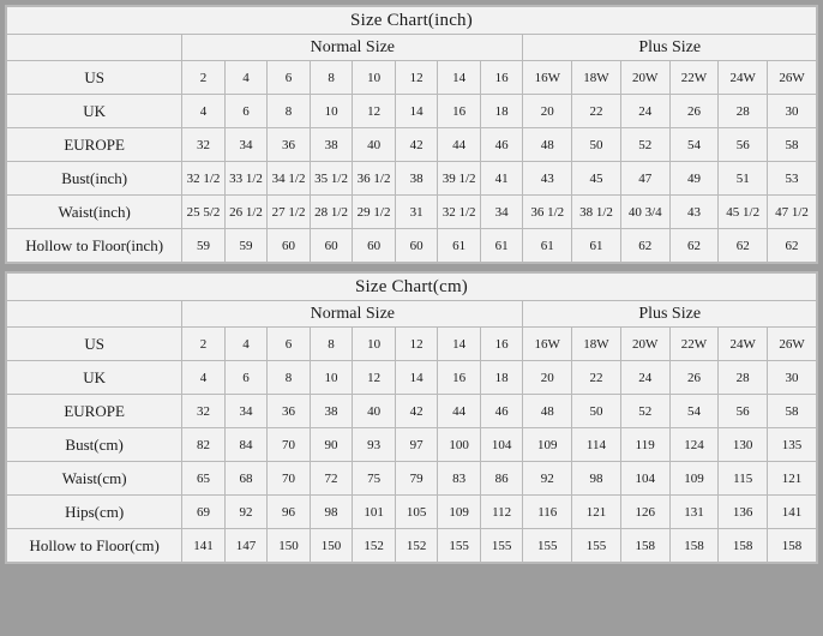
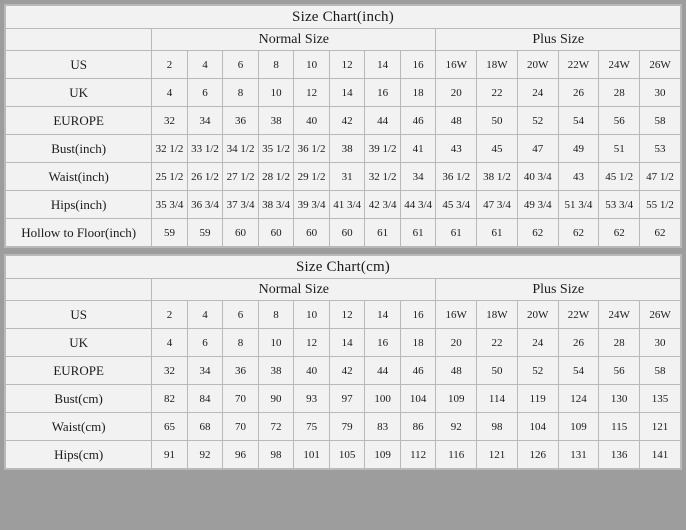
  Size Chart(inch)
  	Normal Size	Plus Size
  US	2	4	6	8	10	12	14	16	16W	18W	20W	22W	24W	26W
  UK	4	6	8	10	12	14	16	18	20	22	24	26	28	30
  EUROPE	32	34	36	38	40	42	44	46	48	50	52	54	56	58
  Bust(inch)	32 1/2	33 1/2	34 1/2	35 1/2	36 1/2	38	39 1/2	41	43	45	47	49	51	53
- Waist(inch)	25 5/2	26 1/2	27 1/2	28 1/2	29 1/2	31	32 1/2	34	36 1/2	38 1/2	40 3/4	43	45 1/2	47 1/2
+ Waist(inch)	25 1/2	26 1/2	27 1/2	28 1/2	29 1/2	31	32 1/2	34	36 1/2	38 1/2	40 3/4	43	45 1/2	47 1/2
+ Hips(inch)	35 3/4	36 3/4	37 3/4	38 3/4	39 3/4	41 3/4	42 3/4	44 3/4	45 3/4	47 3/4	49 3/4	51 3/4	53 3/4	55 1/2
  Hollow to Floor(inch)	59	59	60	60	60	60	61	61	61	61	62	62	62	62
  Size Chart(cm)
  	Normal Size	Plus Size
  US	2	4	6	8	10	12	14	16	16W	18W	20W	22W	24W	26W
  UK	4	6	8	10	12	14	16	18	20	22	24	26	28	30
  EUROPE	32	34	36	38	40	42	44	46	48	50	52	54	56	58
  Bust(cm)	82	84	70	90	93	97	100	104	109	114	119	124	130	135
  Waist(cm)	65	68	70	72	75	79	83	86	92	98	104	109	115	121
- Hips(cm)	69	92	96	98	101	105	109	112	116	121	126	131	136	141
+ Hips(cm)	91	92	96	98	101	105	109	112	116	121	126	131	136	141
- Hollow to Floor(cm)	141	147	150	150	152	152	155	155	155	155	158	158	158	158
